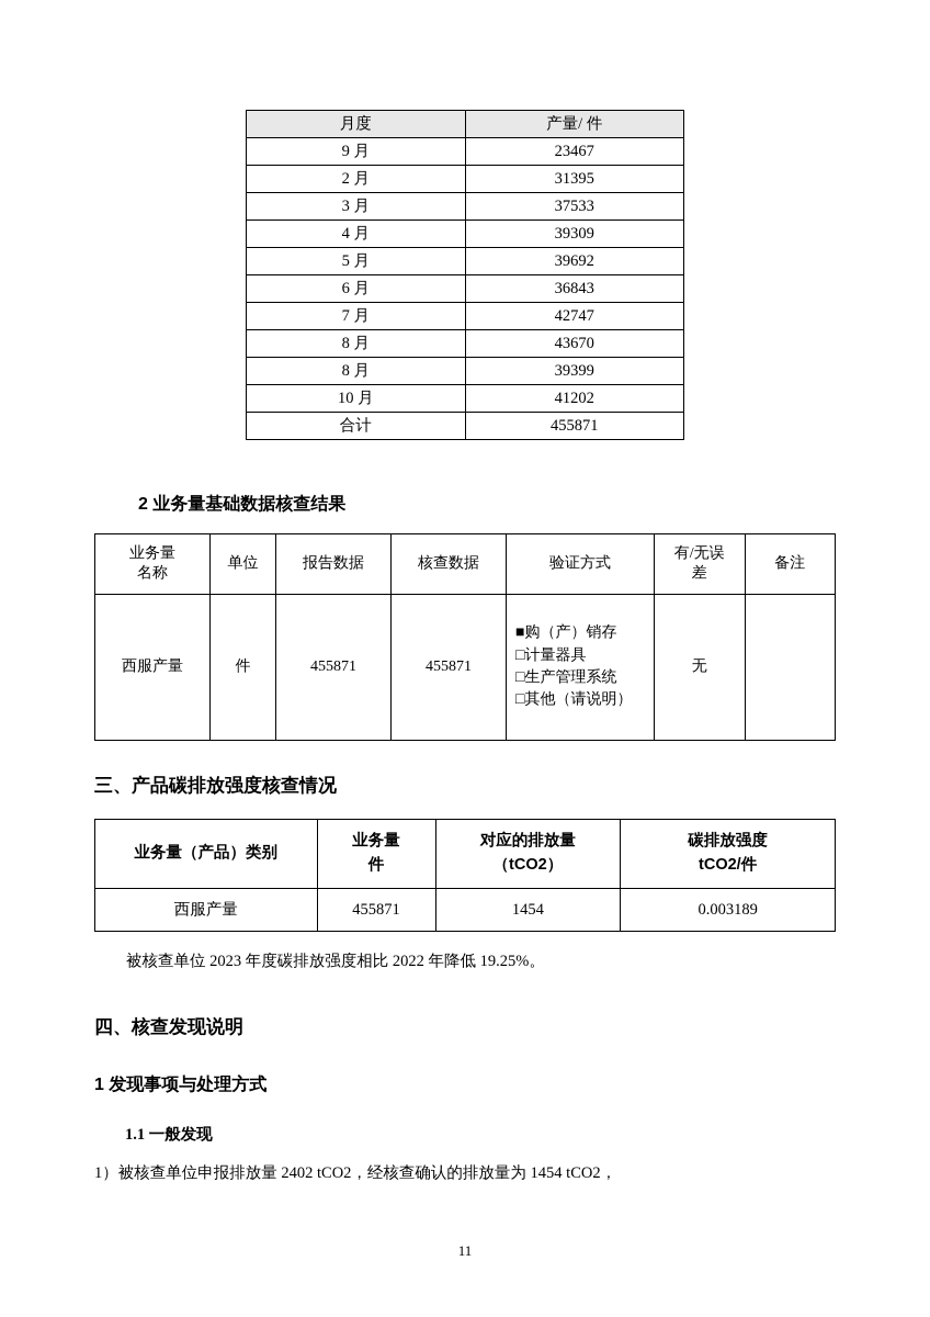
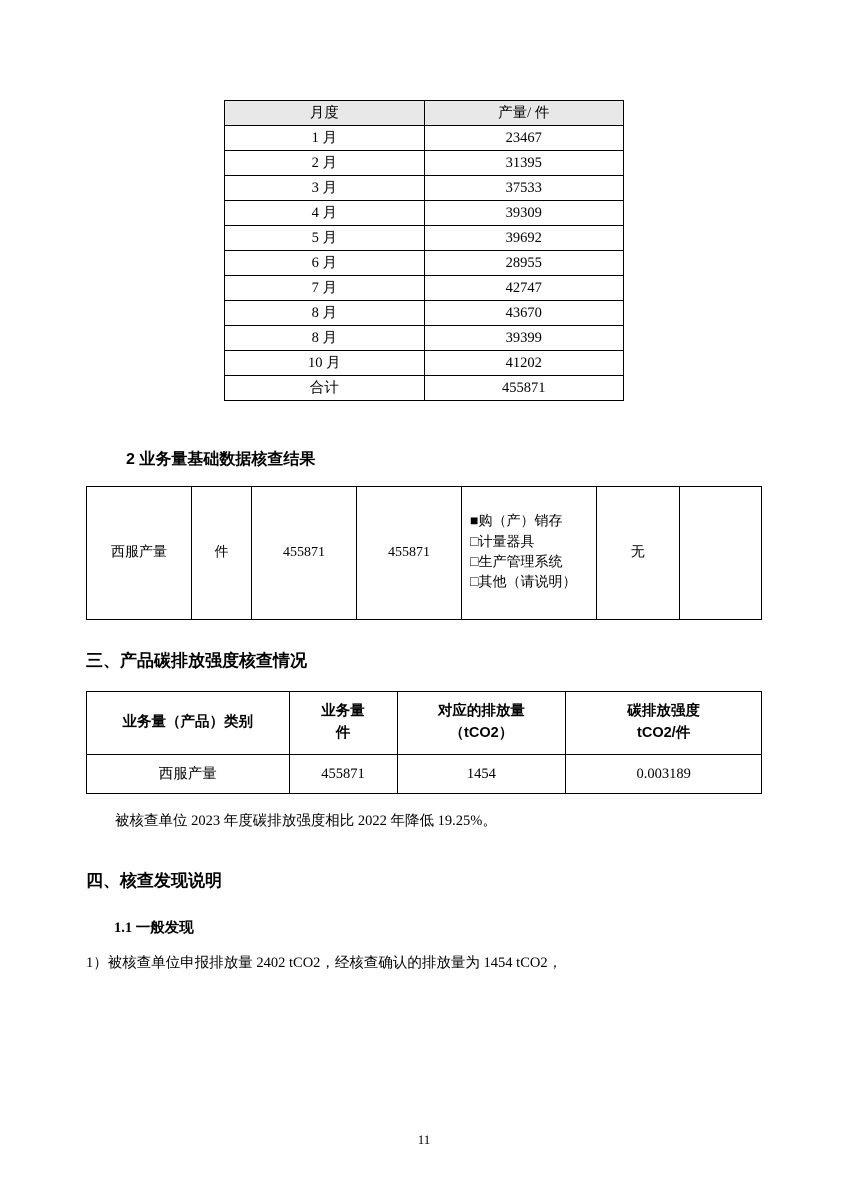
  月度	产量/ 件
- 9 月	23467
+ 1 月	23467
  2 月	31395
  3 月	37533
  4 月	39309
  5 月	39692
- 6 月	36843
+ 6 月	28955
  7 月	42747
  8 月	43670
  8 月	39399
  10 月	41202
  合计	455871
  2 业务量基础数据核查结果
- 业务量 名称	单位	报告数据	核查数据	验证方式	有/无误 差	备注
  西服产量	件	455871	455871	■购（产）销存 □计量器具 □生产管理系统 □其他（请说明）	无
  三、产品碳排放强度核查情况
  业务量（产品）类别	业务量 件	对应的排放量 （tCO2）	碳排放强度 tCO2/件
  西服产量	455871	1454	0.003189
  被核查单位 2023 年度碳排放强度相比 2022 年降低 19.25%。
  四、核查发现说明
- 1 发现事项与处理方式
  1.1 一般发现
  1）被核查单位申报排放量 2402 tCO2，经核查确认的排放量为 1454 tCO2，
  11
